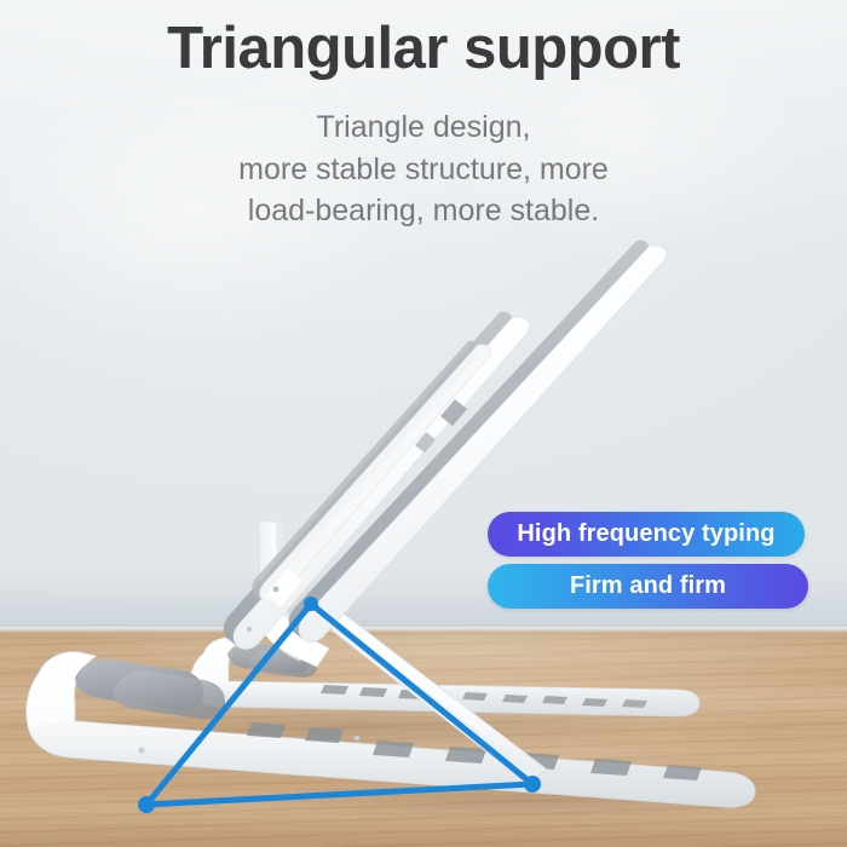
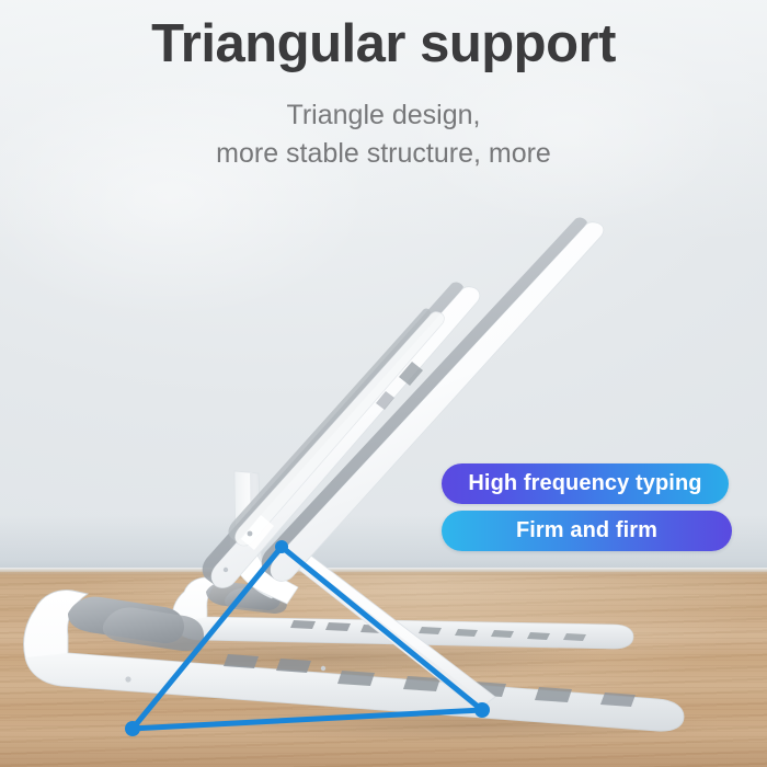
  Triangular support
  Triangle design,
  more stable structure, more
- load-bearing, more stable.
  High frequency typing
  Firm and firm
